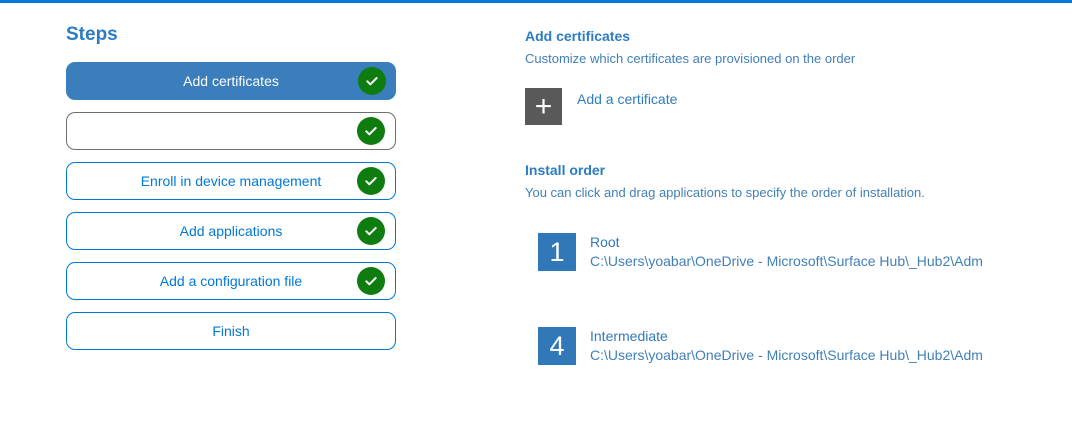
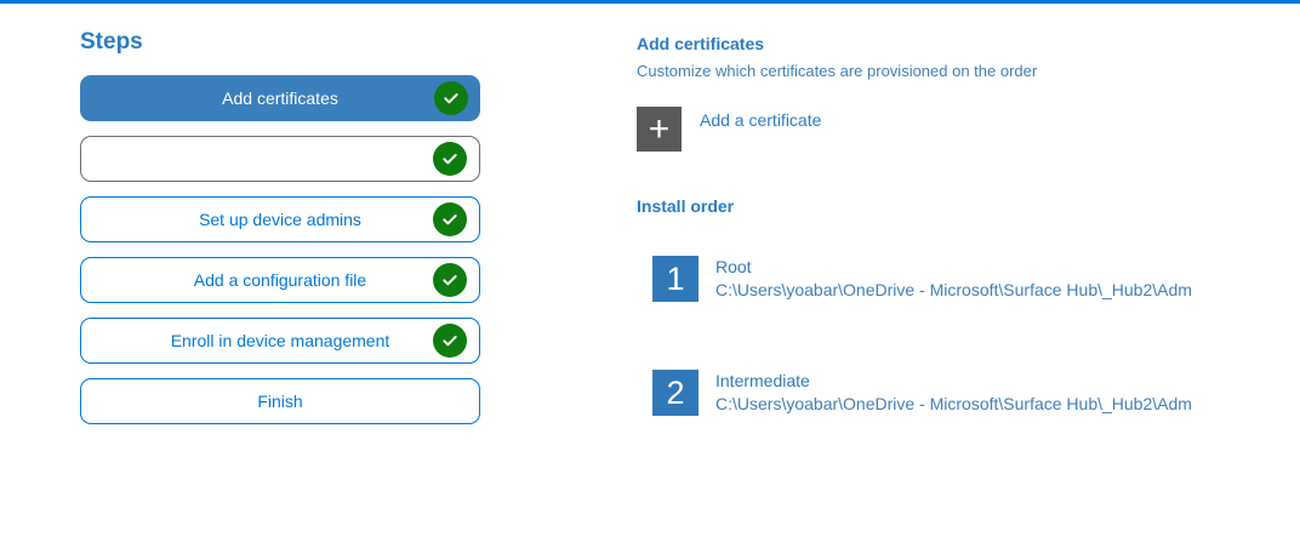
  Steps
  Add certificates
+ Set up device admins
- Enroll in device management
+ Add a configuration file
- Add applications
- Add a configuration file
+ Enroll in device management
  Finish
  Add certificates
  Customize which certificates are provisioned on the order
  +
  Add a certificate
  Install order
- You can click and drag applications to specify the order of installation.
  1
  Root
  C:\Users\yoabar\OneDrive - Microsoft\Surface Hub\_Hub2\Adm
- 4
+ 2
  Intermediate
  C:\Users\yoabar\OneDrive - Microsoft\Surface Hub\_Hub2\Adm
